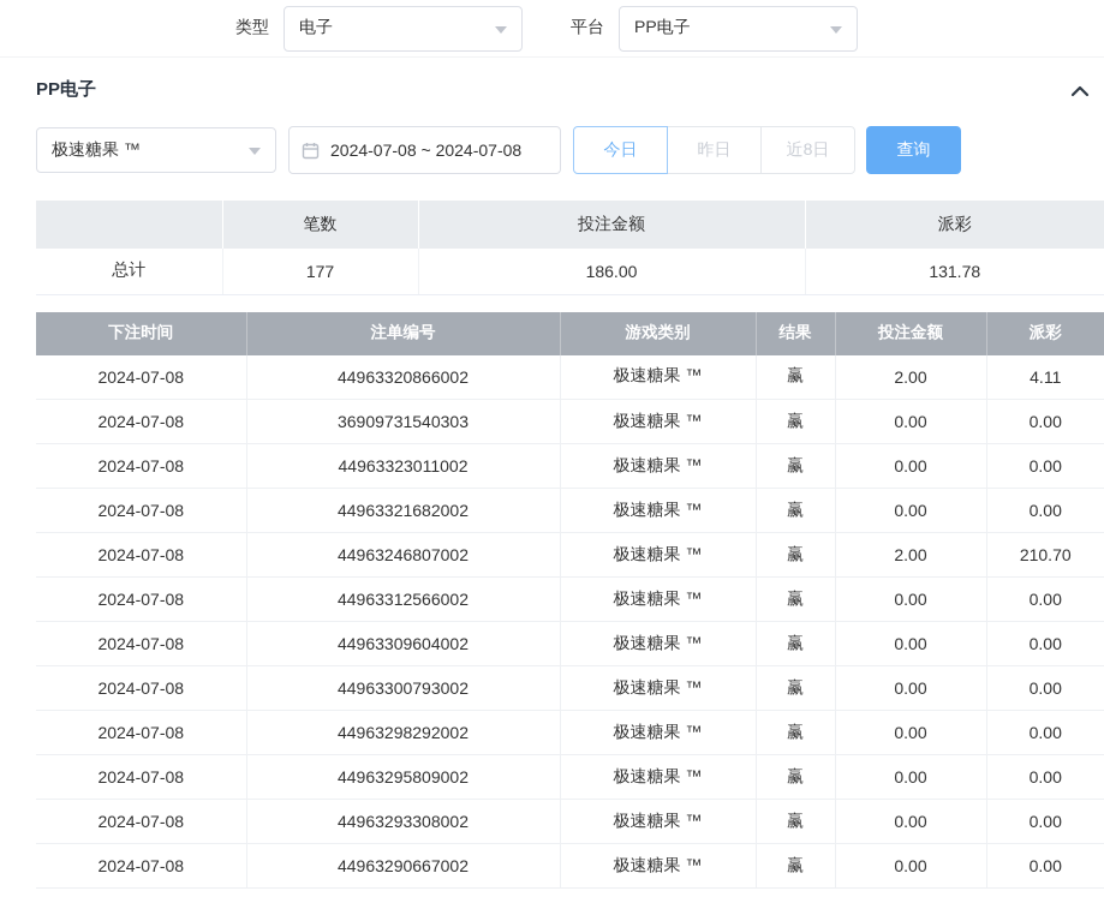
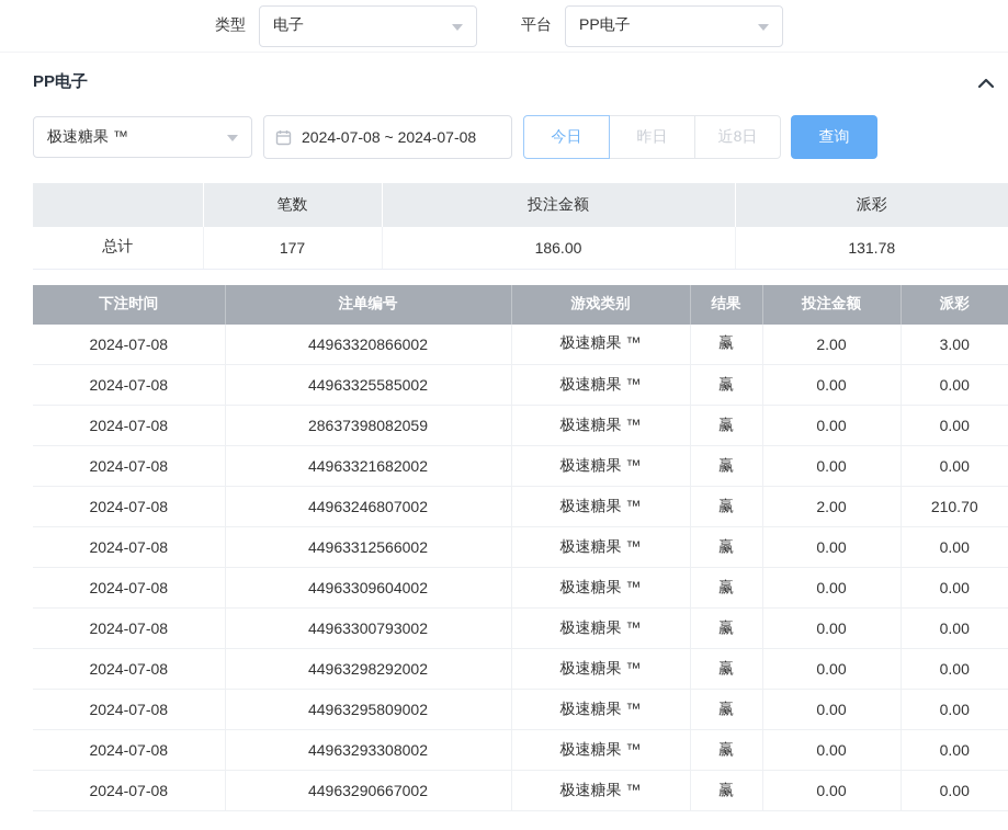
  类型
  电子
  平台
  PP电子
  PP电子
  极速糖果 ™
  2024-07-08 ~ 2024-07-08
  今日
  昨日
  近8日
  查询
  	笔数	投注金额	派彩
  总计	177	186.00	131.78
  下注时间	注单编号	游戏类别	结果	投注金额	派彩
- 2024-07-08	44963320866002	极速糖果 ™	赢	2.00	4.11
+ 2024-07-08	44963320866002	极速糖果 ™	赢	2.00	3.00
- 2024-07-08	36909731540303	极速糖果 ™	赢	0.00	0.00
+ 2024-07-08	44963325585002	极速糖果 ™	赢	0.00	0.00
- 2024-07-08	44963323011002	极速糖果 ™	赢	0.00	0.00
+ 2024-07-08	28637398082059	极速糖果 ™	赢	0.00	0.00
  2024-07-08	44963321682002	极速糖果 ™	赢	0.00	0.00
  2024-07-08	44963246807002	极速糖果 ™	赢	2.00	210.70
  2024-07-08	44963312566002	极速糖果 ™	赢	0.00	0.00
  2024-07-08	44963309604002	极速糖果 ™	赢	0.00	0.00
  2024-07-08	44963300793002	极速糖果 ™	赢	0.00	0.00
  2024-07-08	44963298292002	极速糖果 ™	赢	0.00	0.00
  2024-07-08	44963295809002	极速糖果 ™	赢	0.00	0.00
  2024-07-08	44963293308002	极速糖果 ™	赢	0.00	0.00
  2024-07-08	44963290667002	极速糖果 ™	赢	0.00	0.00
